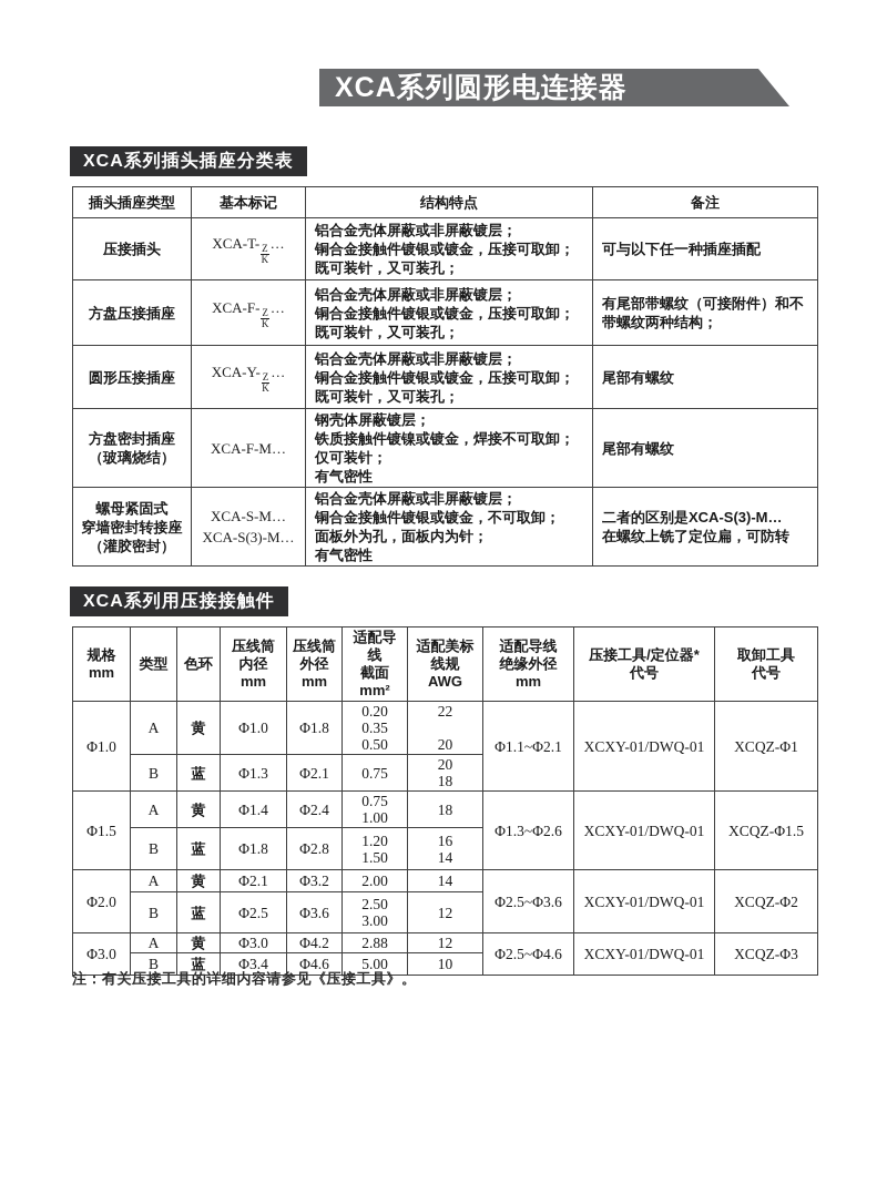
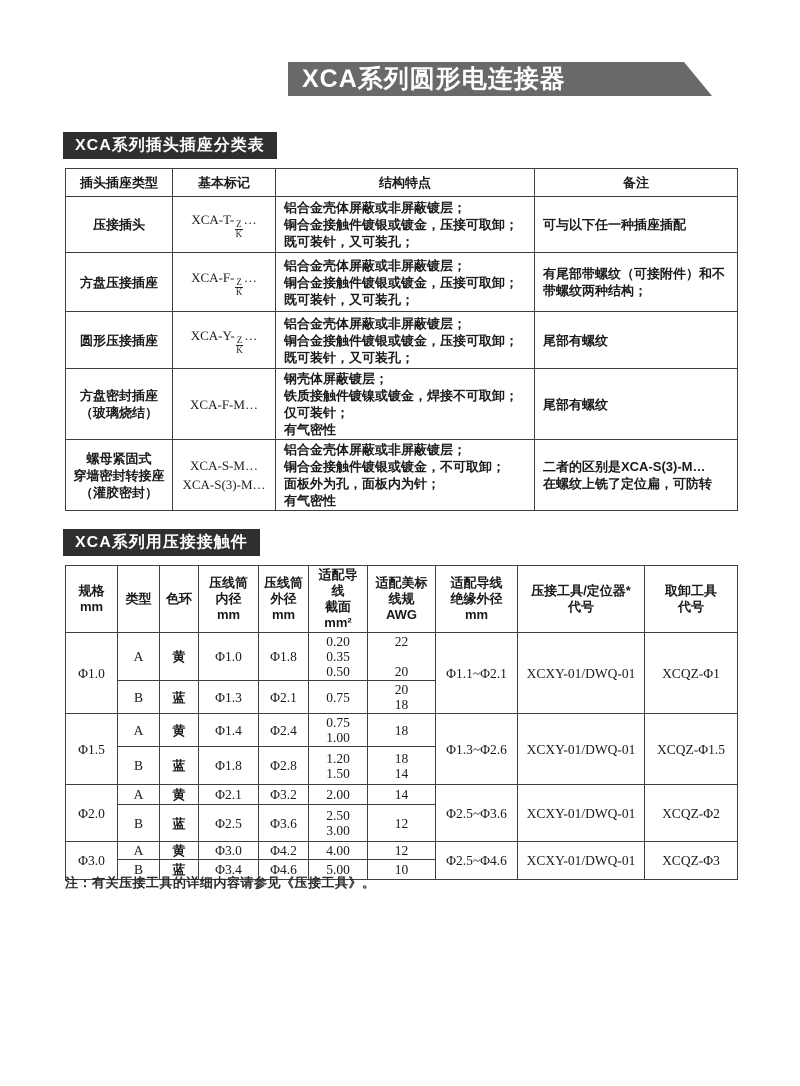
  XCA系列圆形电连接器
  XCA系列插头插座分类表
  插头插座类型	基本标记	结构特点	备注
  压接插头	XCA-T- ZK…	铝合金壳体屏蔽或非屏蔽镀层； 铜合金接触件镀银或镀金，压接可取卸； 既可装针，又可装孔；	可与以下任一种插座插配
  方盘压接插座	XCA-F- ZK…	铝合金壳体屏蔽或非屏蔽镀层； 铜合金接触件镀银或镀金，压接可取卸； 既可装针，又可装孔；	有尾部带螺纹（可接附件）和不带螺纹两种结构；
  圆形压接插座	XCA-Y- ZK…	铝合金壳体屏蔽或非屏蔽镀层； 铜合金接触件镀银或镀金，压接可取卸； 既可装针，又可装孔；	尾部有螺纹
  方盘密封插座 （玻璃烧结）	XCA-F-M…	钢壳体屏蔽镀层； 铁质接触件镀镍或镀金，焊接不可取卸； 仅可装针； 有气密性	尾部有螺纹
  螺母紧固式 穿墙密封转接座 （灌胶密封）	XCA-S-M… XCA-S(3)-M…	铝合金壳体屏蔽或非屏蔽镀层； 铜合金接触件镀银或镀金，不可取卸； 面板外为孔，面板内为针； 有气密性	二者的区别是XCA-S(3)-M… 在螺纹上铣了定位扁，可防转
  XCA系列用压接接触件
  规格 mm	类型	色环	压线筒 内径 mm	压线筒 外径 mm	适配导线 截面 mm²	适配美标 线规 AWG	适配导线 绝缘外径 mm	压接工具/定位器* 代号	取卸工具 代号
  Φ1.0	A	黄	Φ1.0	Φ1.8	0.20 0.35 0.50	22 20	Φ1.1~Φ2.1	XCXY-01/DWQ-01	XCQZ-Φ1
  B	蓝	Φ1.3	Φ2.1	0.75	20 18
  Φ1.5	A	黄	Φ1.4	Φ2.4	0.75 1.00	18	Φ1.3~Φ2.6	XCXY-01/DWQ-01	XCQZ-Φ1.5
- B	蓝	Φ1.8	Φ2.8	1.20 1.50	16 14
+ B	蓝	Φ1.8	Φ2.8	1.20 1.50	18 14
  Φ2.0	A	黄	Φ2.1	Φ3.2	2.00	14	Φ2.5~Φ3.6	XCXY-01/DWQ-01	XCQZ-Φ2
  B	蓝	Φ2.5	Φ3.6	2.50 3.00	12
- Φ3.0	A	黄	Φ3.0	Φ4.2	2.88	12	Φ2.5~Φ4.6	XCXY-01/DWQ-01	XCQZ-Φ3
+ Φ3.0	A	黄	Φ3.0	Φ4.2	4.00	12	Φ2.5~Φ4.6	XCXY-01/DWQ-01	XCQZ-Φ3
  B	蓝	Φ3.4	Φ4.6	5.00	10
  注：有关压接工具的详细内容请参见《压接工具》。
